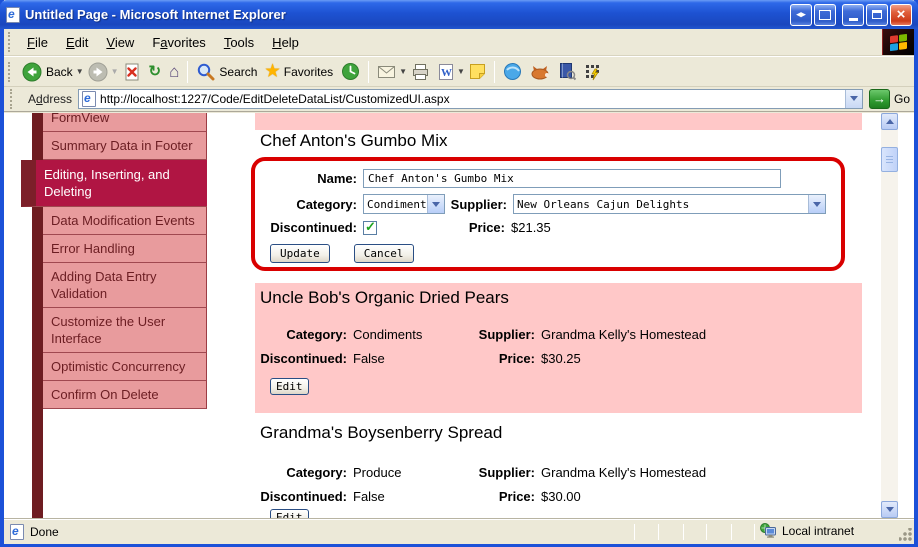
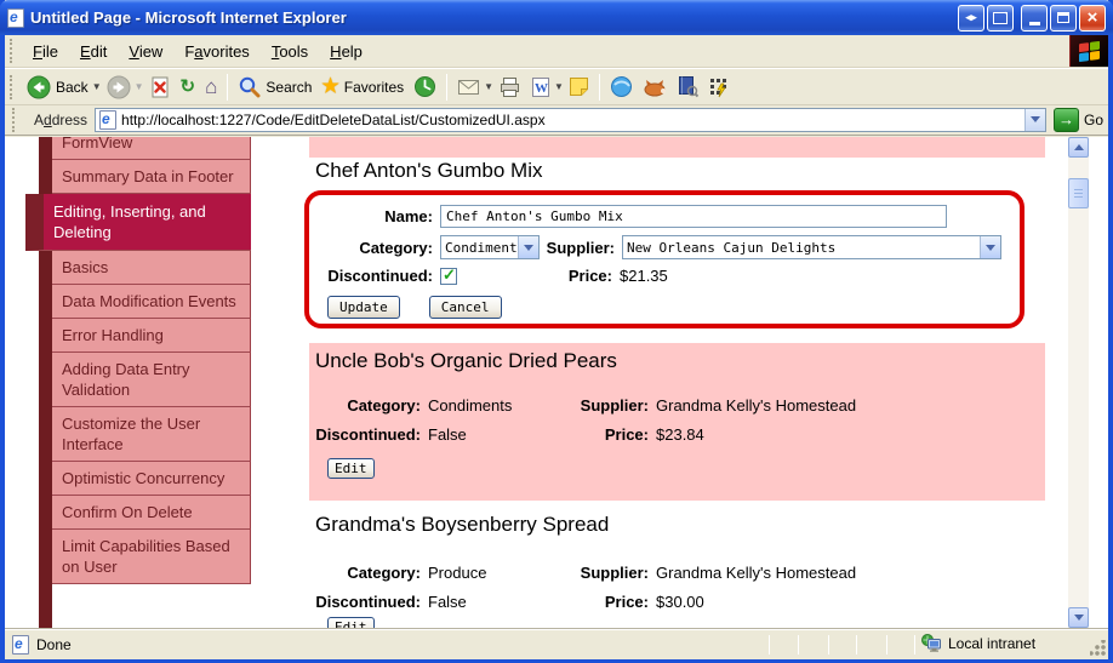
  Untitled Page - Microsoft Internet Explorer
  ◂▸
  ×
  File
  Edit
  View
  Favorites
  Tools
  Help
  Back
  ▼
  ▼
  ↻
  ⌂
  Search
  ★
  Favorites
  ▼
  W
  ▼
  Address
  http://localhost:1227/Code/EditDeleteDataList/CustomizedUI.aspx
  →
  Go
  FormView
  Summary Data in Footer
  Editing, Inserting, and Deleting
+ Basics
  Data Modification Events
  Error Handling
  Adding Data Entry Validation
  Customize the User Interface
  Optimistic Concurrency
  Confirm On Delete
+ Limit Capabilities Based on User
  Chef Anton's Gumbo Mix
  Name:
  Chef Anton's Gumbo Mix
  Category:
  Condiment
  Supplier:
  New Orleans Cajun Delights
  Discontinued:
  Price:
  $21.35
  Update
  Cancel
  Uncle Bob's Organic Dried Pears
  Category:
  Condiments
  Supplier:
  Grandma Kelly's Homestead
  Discontinued:
  False
  Price:
- $30.25
+ $23.84
  Edit
  Grandma's Boysenberry Spread
  Category:
  Produce
  Supplier:
  Grandma Kelly's Homestead
  Discontinued:
  False
  Price:
  $30.00
  Done
  Local intranet
